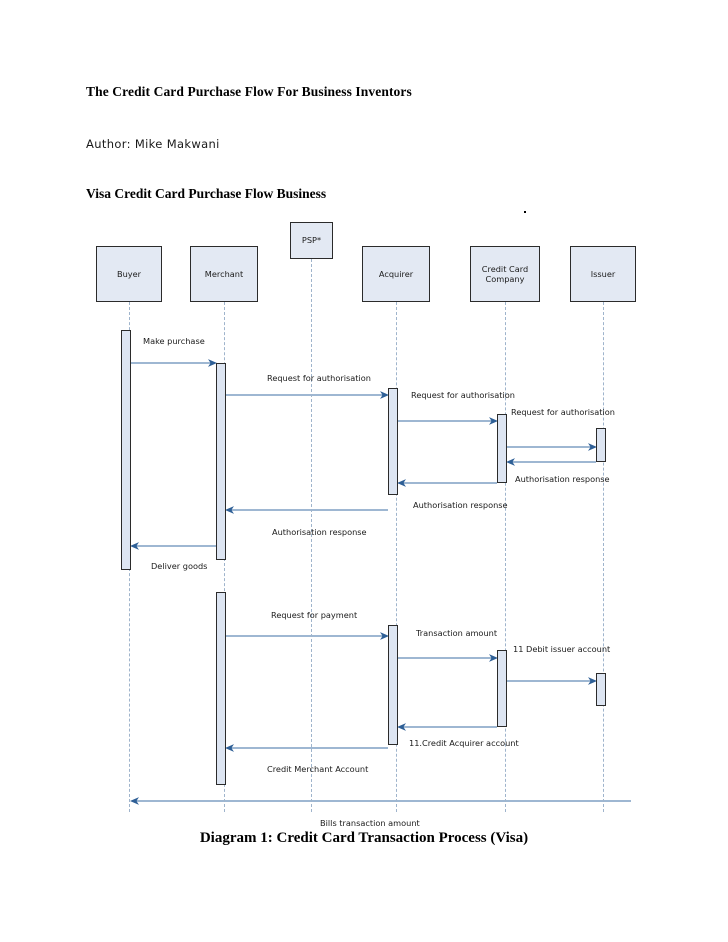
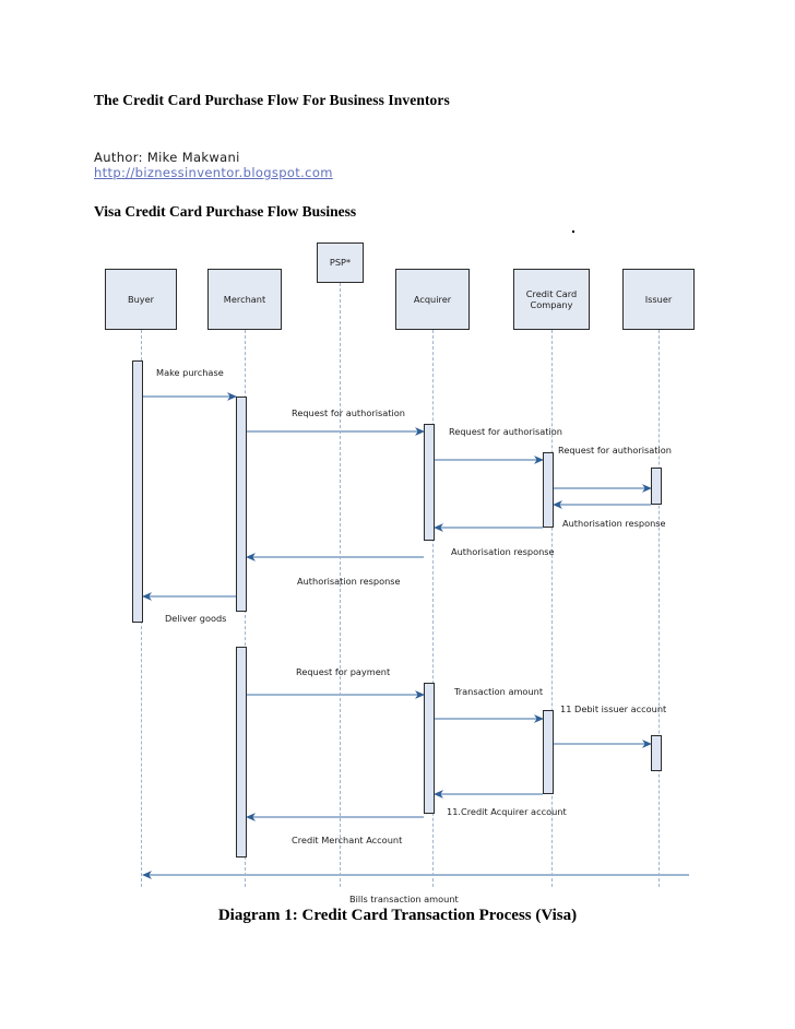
  The Credit Card Purchase Flow For Business Inventors
  Author: Mike Makwani
+ http://biznessinventor.blogspot.com
  Visa Credit Card Purchase Flow Business
  Buyer
  Merchant
  PSP*
  Acquirer
  Credit Card Company
  Issuer
  Make purchase
  Request for authorisation
  Request for authorisation
  Request for authorisation
  Authorisation response
  Authorisation response
  Authorisation response
  Deliver goods
  Request for payment
  Transaction amount
  11 Debit issuer account
  11.Credit Acquirer account
  Credit Merchant Account
  Bills transaction amount
  Diagram 1: Credit Card Transaction Process (Visa)
